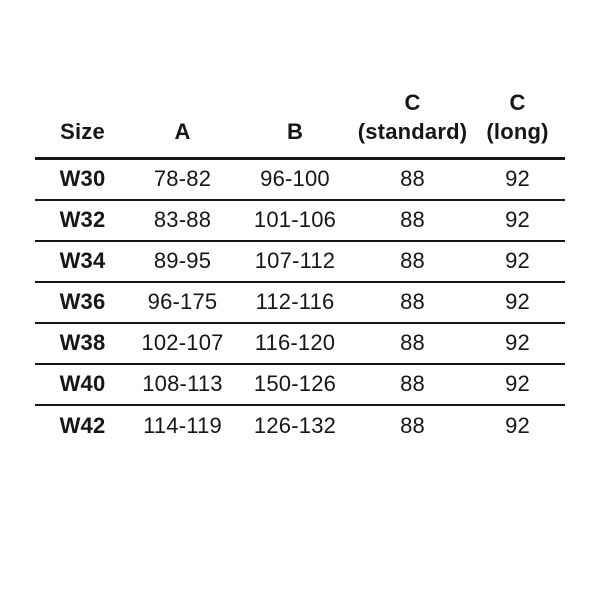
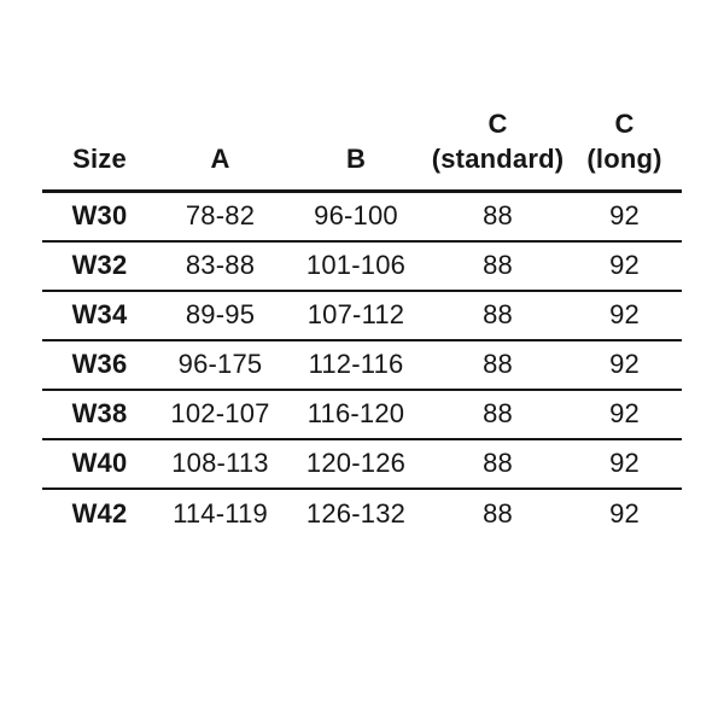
  Size	A	B	C (standard)	C (long)
  W30	78-82	96-100	88	92
  W32	83-88	101-106	88	92
  W34	89-95	107-112	88	92
  W36	96-175	112-116	88	92
  W38	102-107	116-120	88	92
- W40	108-113	150-126	88	92
+ W40	108-113	120-126	88	92
  W42	114-119	126-132	88	92
